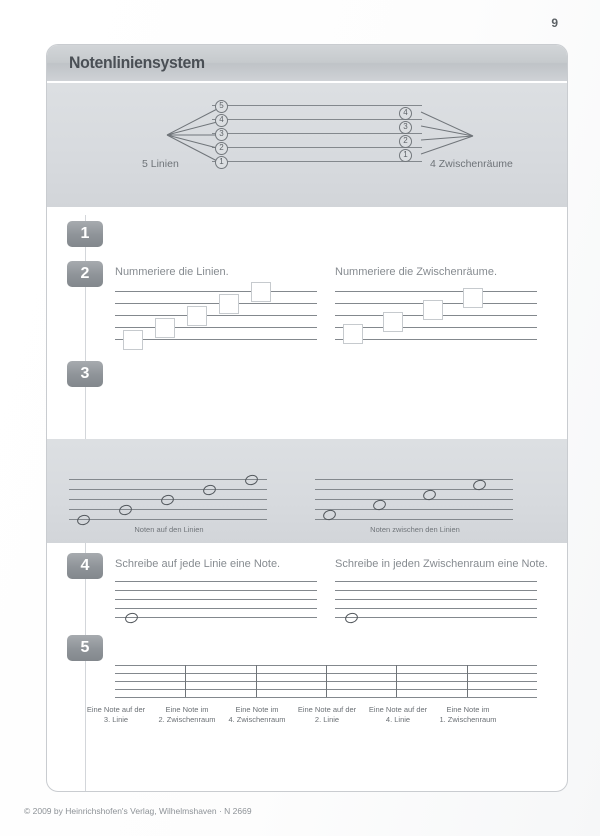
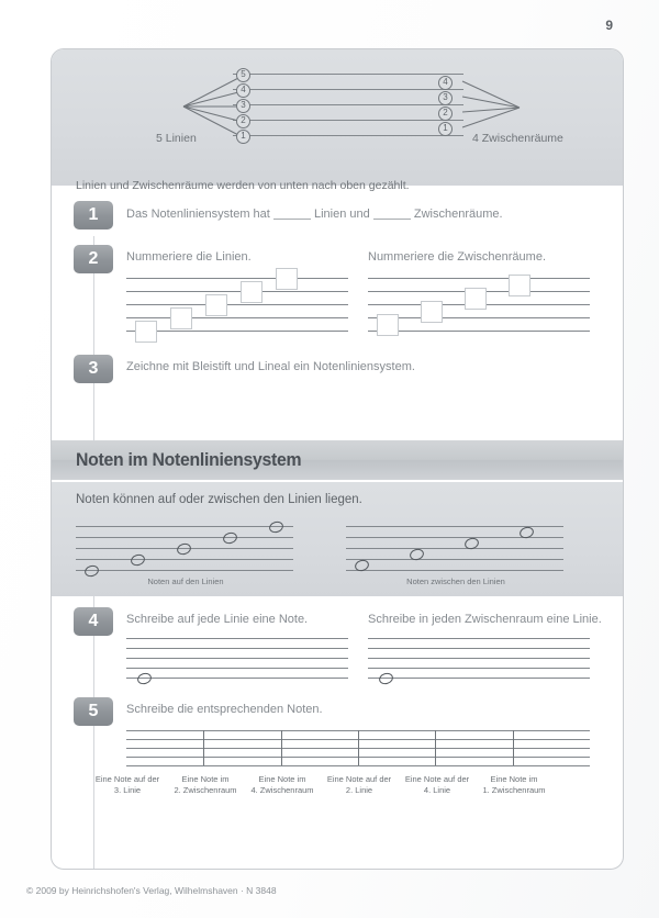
  9
- Notenliniensystem
  5 Linien
  4 Zwischenräume
  5
  4
  3
  2
  1
  4
  3
  2
  1
+ Linien und Zwischenräume werden von unten nach oben gezählt.
  1
+ Das Notenliniensystem hat Linien und Zwischenräume.
  2
  Nummeriere die Linien.
  Nummeriere die Zwischenräume.
  3
+ Zeichne mit Bleistift und Lineal ein Notenliniensystem.
+ Noten im Notenliniensystem
+ Noten können auf oder zwischen den Linien liegen.
  Noten auf den Linien
  Noten zwischen den Linien
  4
  Schreibe auf jede Linie eine Note.
- Schreibe in jeden Zwischenraum eine Note.
+ Schreibe in jeden Zwischenraum eine Linie.
  5
+ Schreibe die entsprechenden Noten.
  Eine Note auf der
  3. Linie
  Eine Note im
  2. Zwischenraum
  Eine Note im
  4. Zwischenraum
  Eine Note auf der
  2. Linie
  Eine Note auf der
  4. Linie
  Eine Note im
  1. Zwischenraum
- © 2009 by Heinrichshofen's Verlag, Wilhelmshaven · N 2669
+ © 2009 by Heinrichshofen's Verlag, Wilhelmshaven · N 3848
